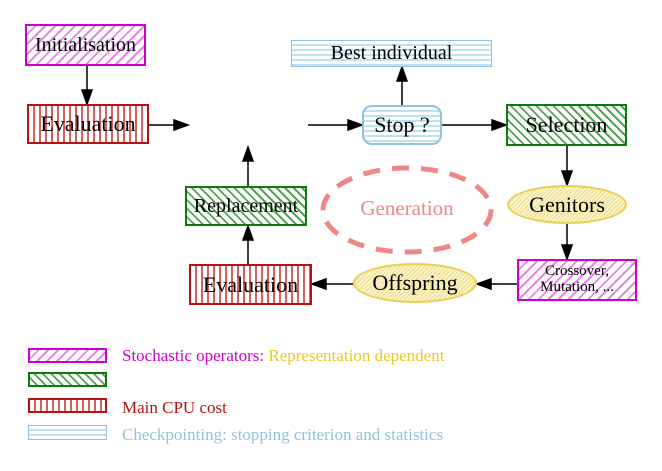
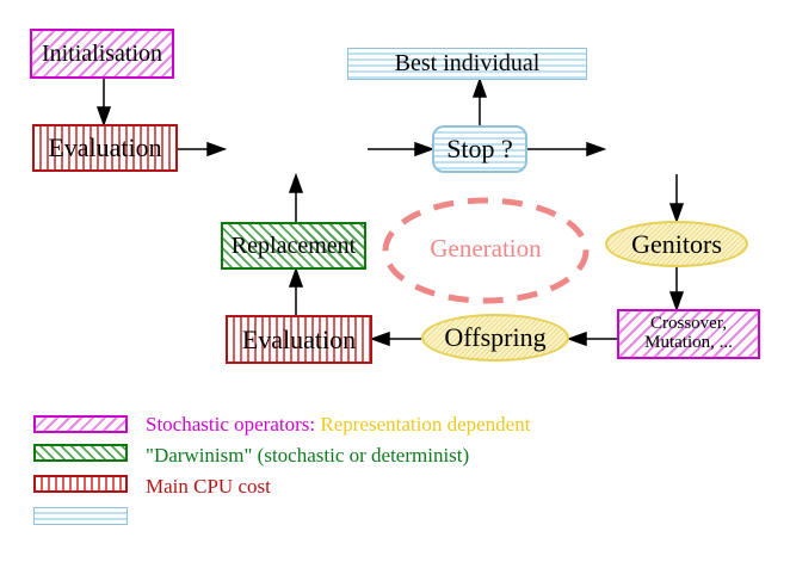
  Initialisation
  Evaluation
  Best individual
  Stop ?
- Selection
  Replacement
  Generation
  Genitors
  Evaluation
  Offspring
  Crossover,
  Mutation, ...
  Stochastic operators: Representation dependent
+ "Darwinism" (stochastic or determinist)
  Main CPU cost
- Checkpointing: stopping criterion and statistics
